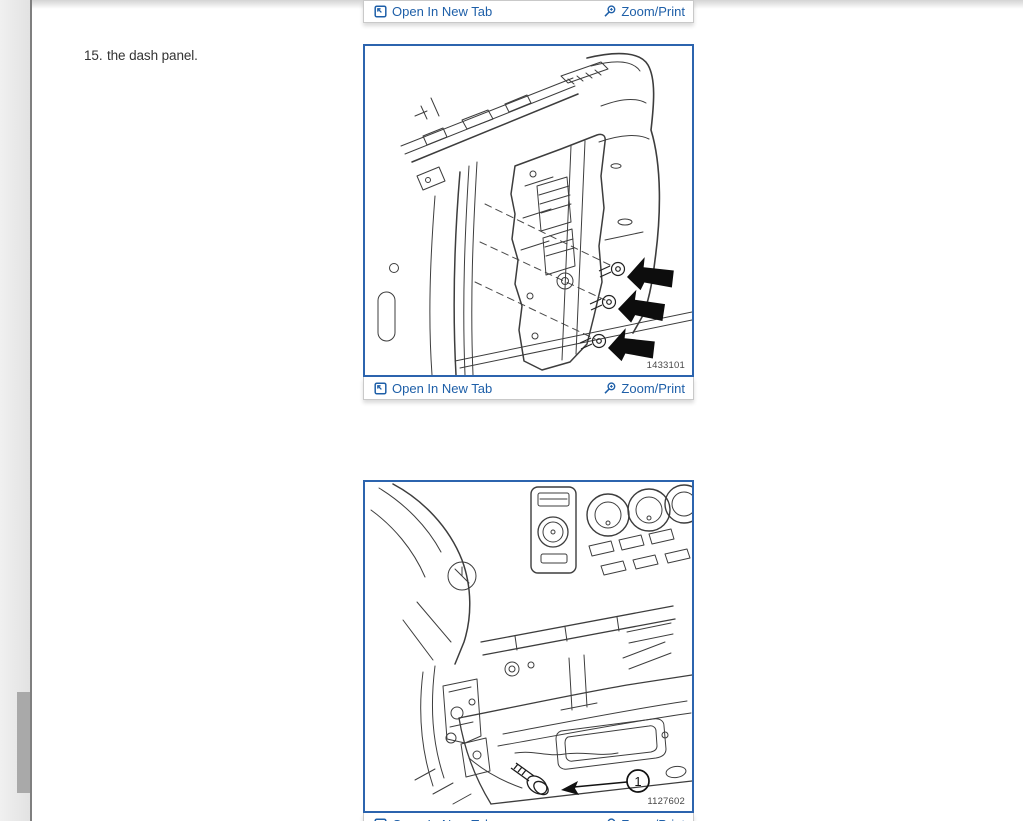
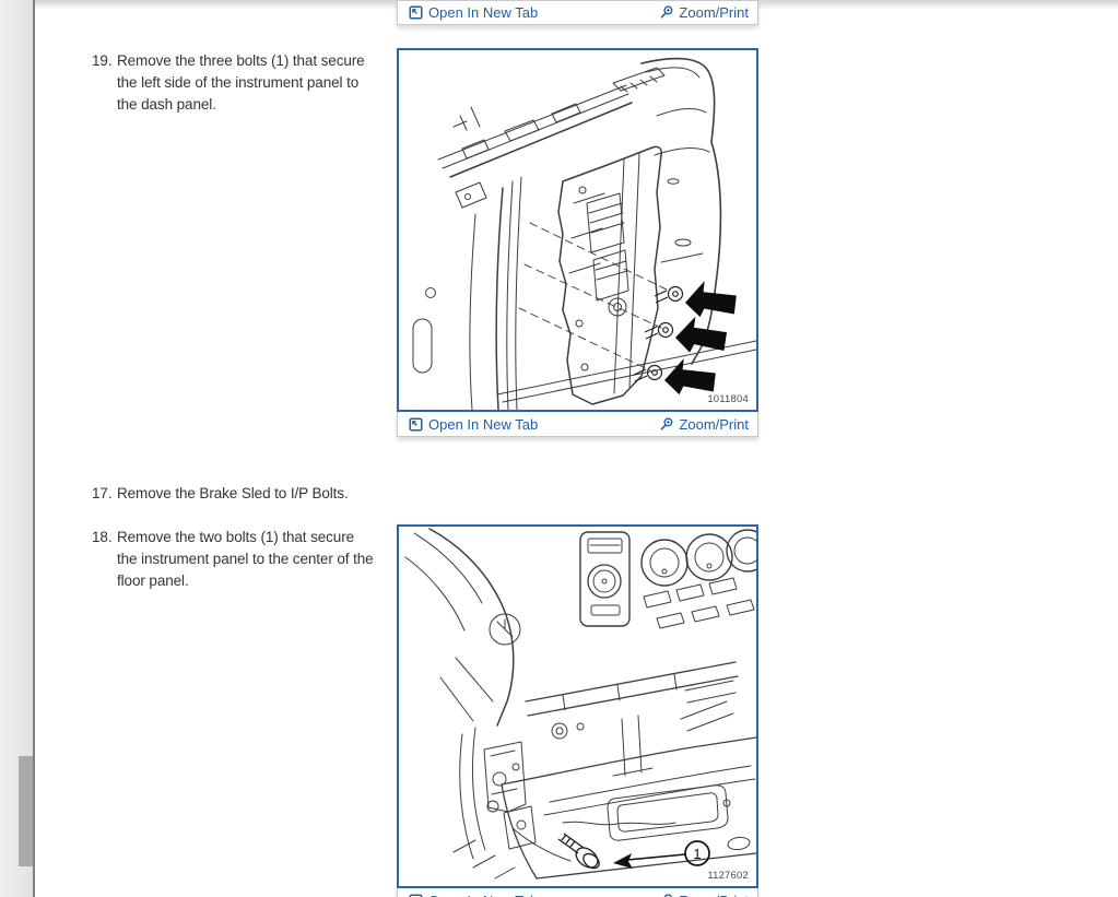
  Open In New Tab
  Zoom/Print
- 15.
+ 19.
+ Remove the three bolts (1) that secure
+ the left side of the instrument panel to
  the dash panel.
- 1433101
+ 1011804
  Open In New Tab
  Zoom/Print
+ 17.
+ Remove the Brake Sled to I/P Bolts.
+ 18.
+ Remove the two bolts (1) that secure
+ the instrument panel to the center of the
+ floor panel.
  1
  1127602
